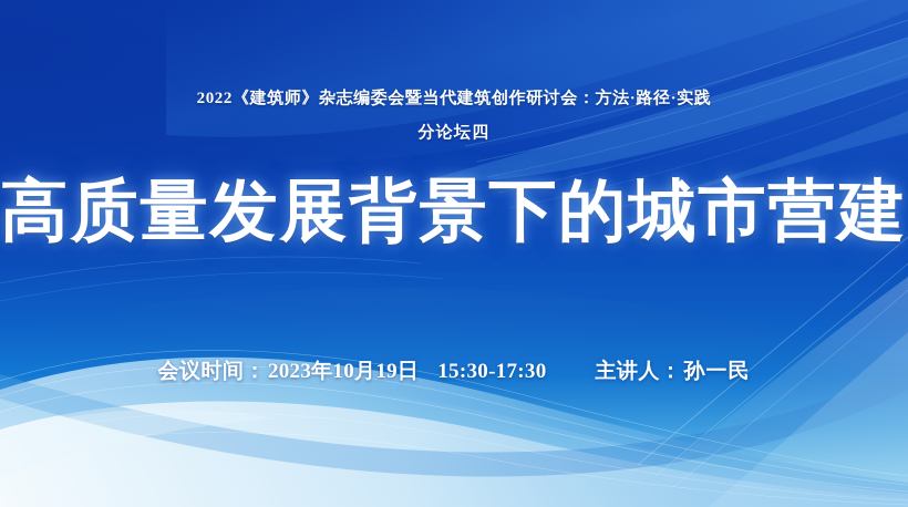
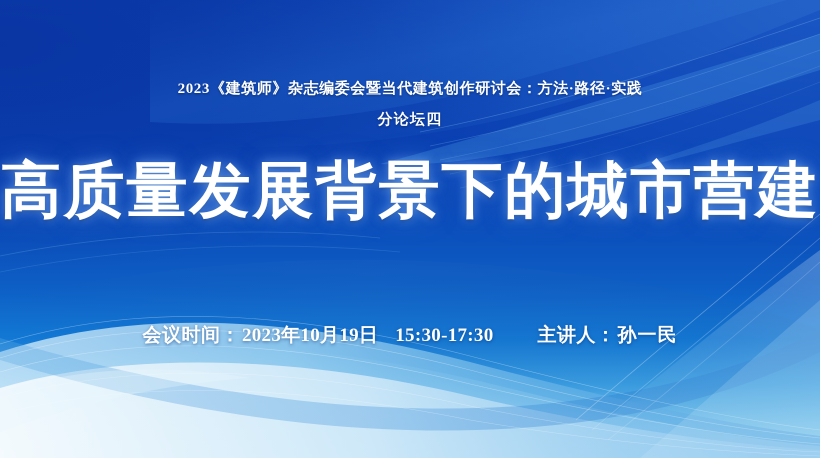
- 2022《建筑师》杂志编委会暨当代建筑创作研讨会：方法·路径·实践
+ 2023《建筑师》杂志编委会暨当代建筑创作研讨会：方法·路径·实践
  分论坛四
  高质量发展背景下的城市营建
  会议时间：
  2023年10月19日
  15:30-17:30
  主讲人：
  孙一民
